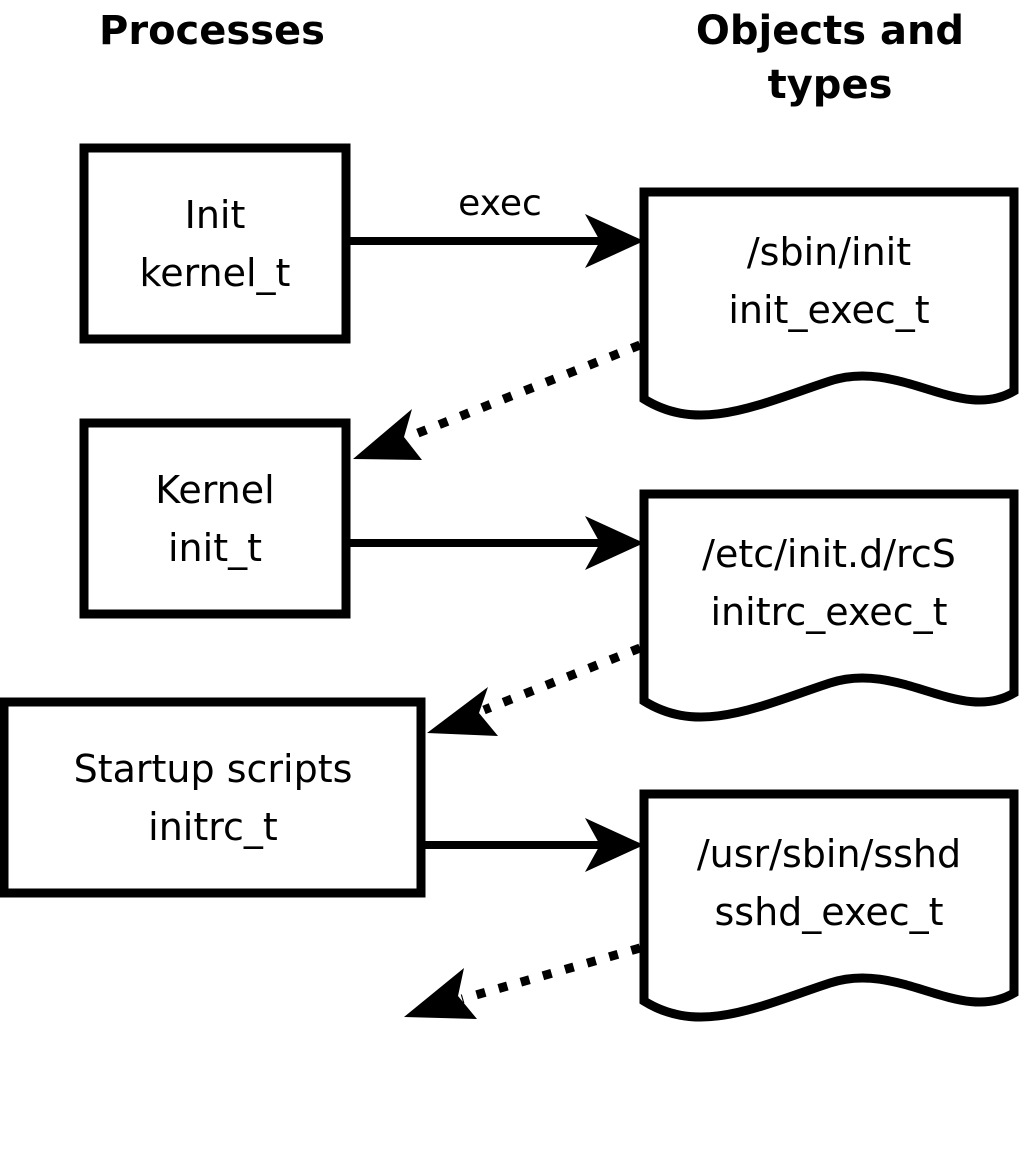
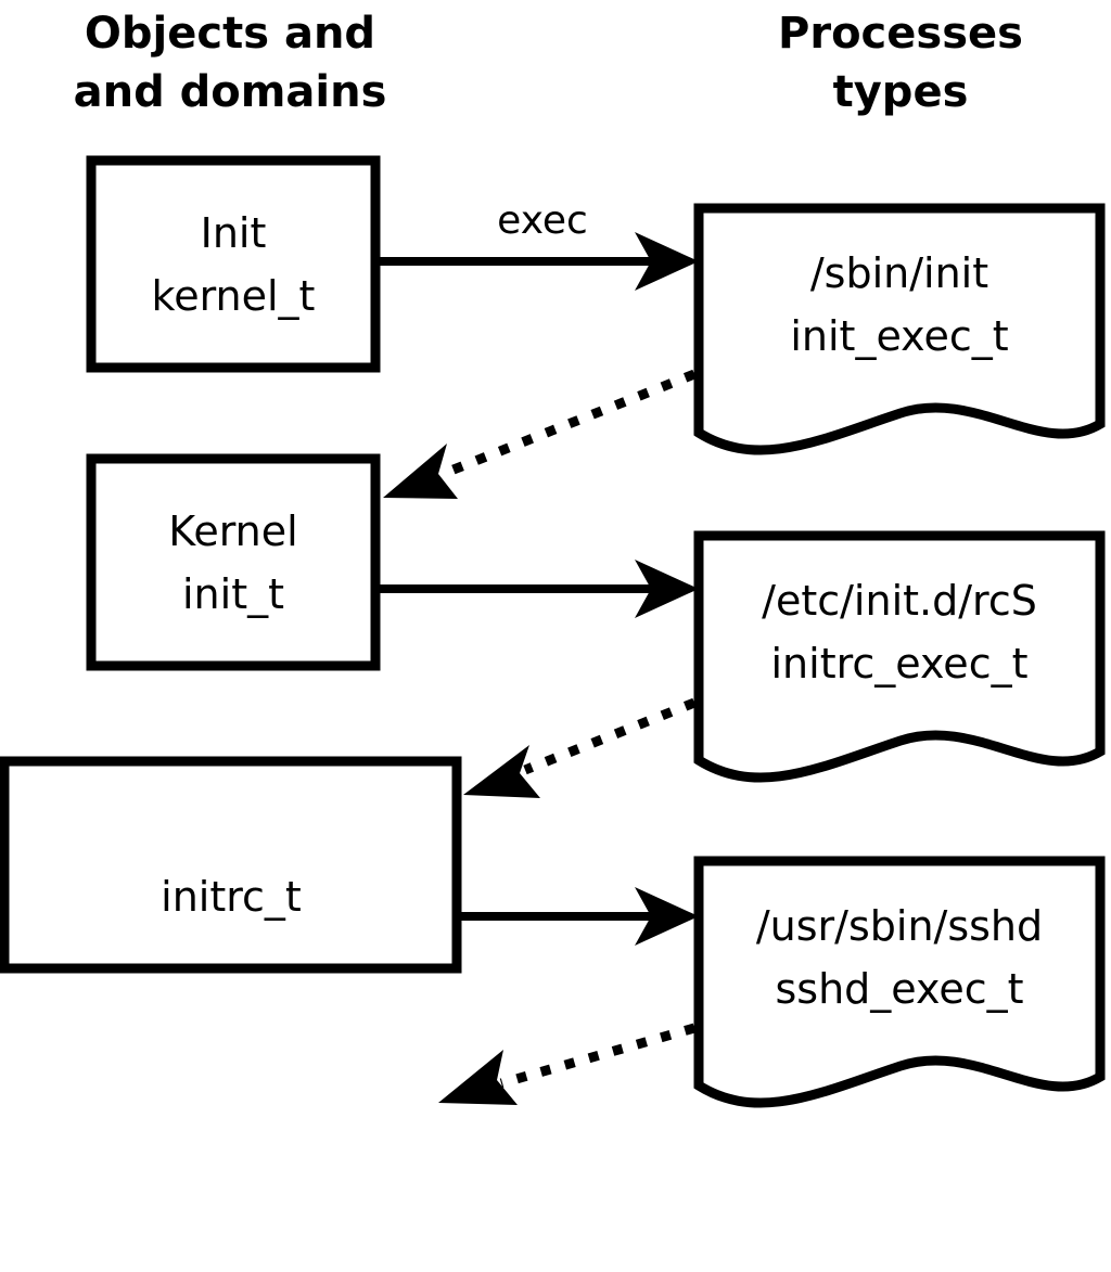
- Processes
+ Objects and
+ and domains
- Objects and
+ Processes
  types
  Init
  kernel_t
  /sbin/init
  init_exec_t
  exec
  Kernel
  init_t
  /etc/init.d/rcS
  initrc_exec_t
- Startup scripts
  initrc_t
  /usr/sbin/sshd
  sshd_exec_t
